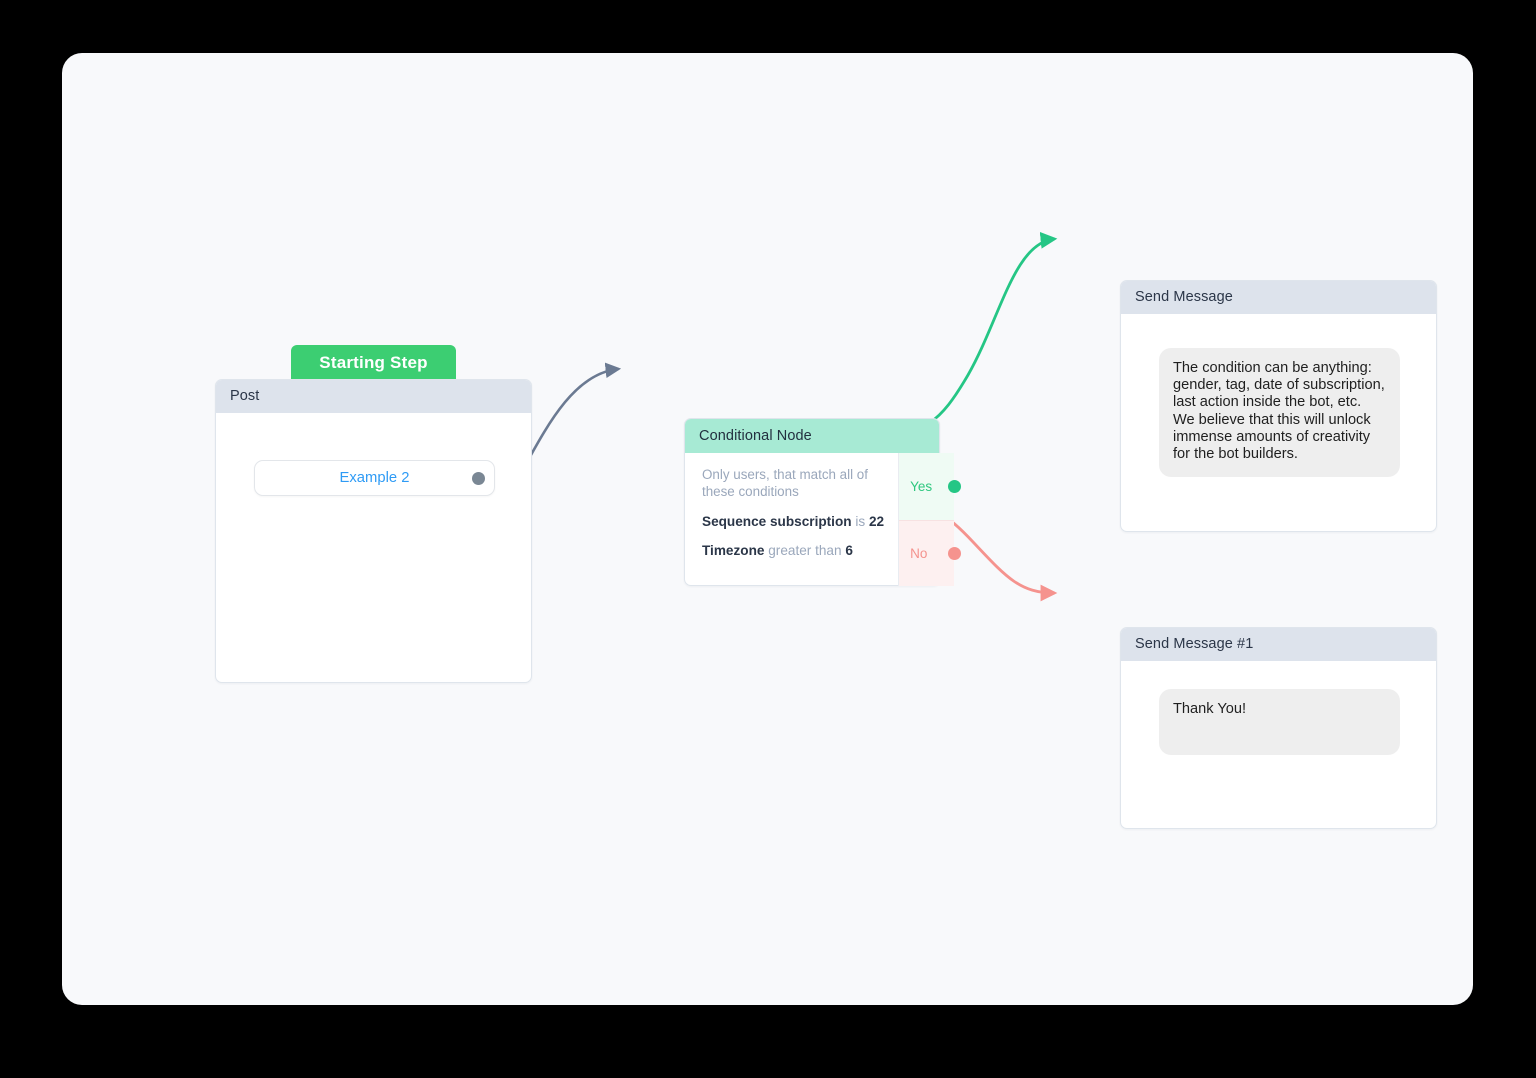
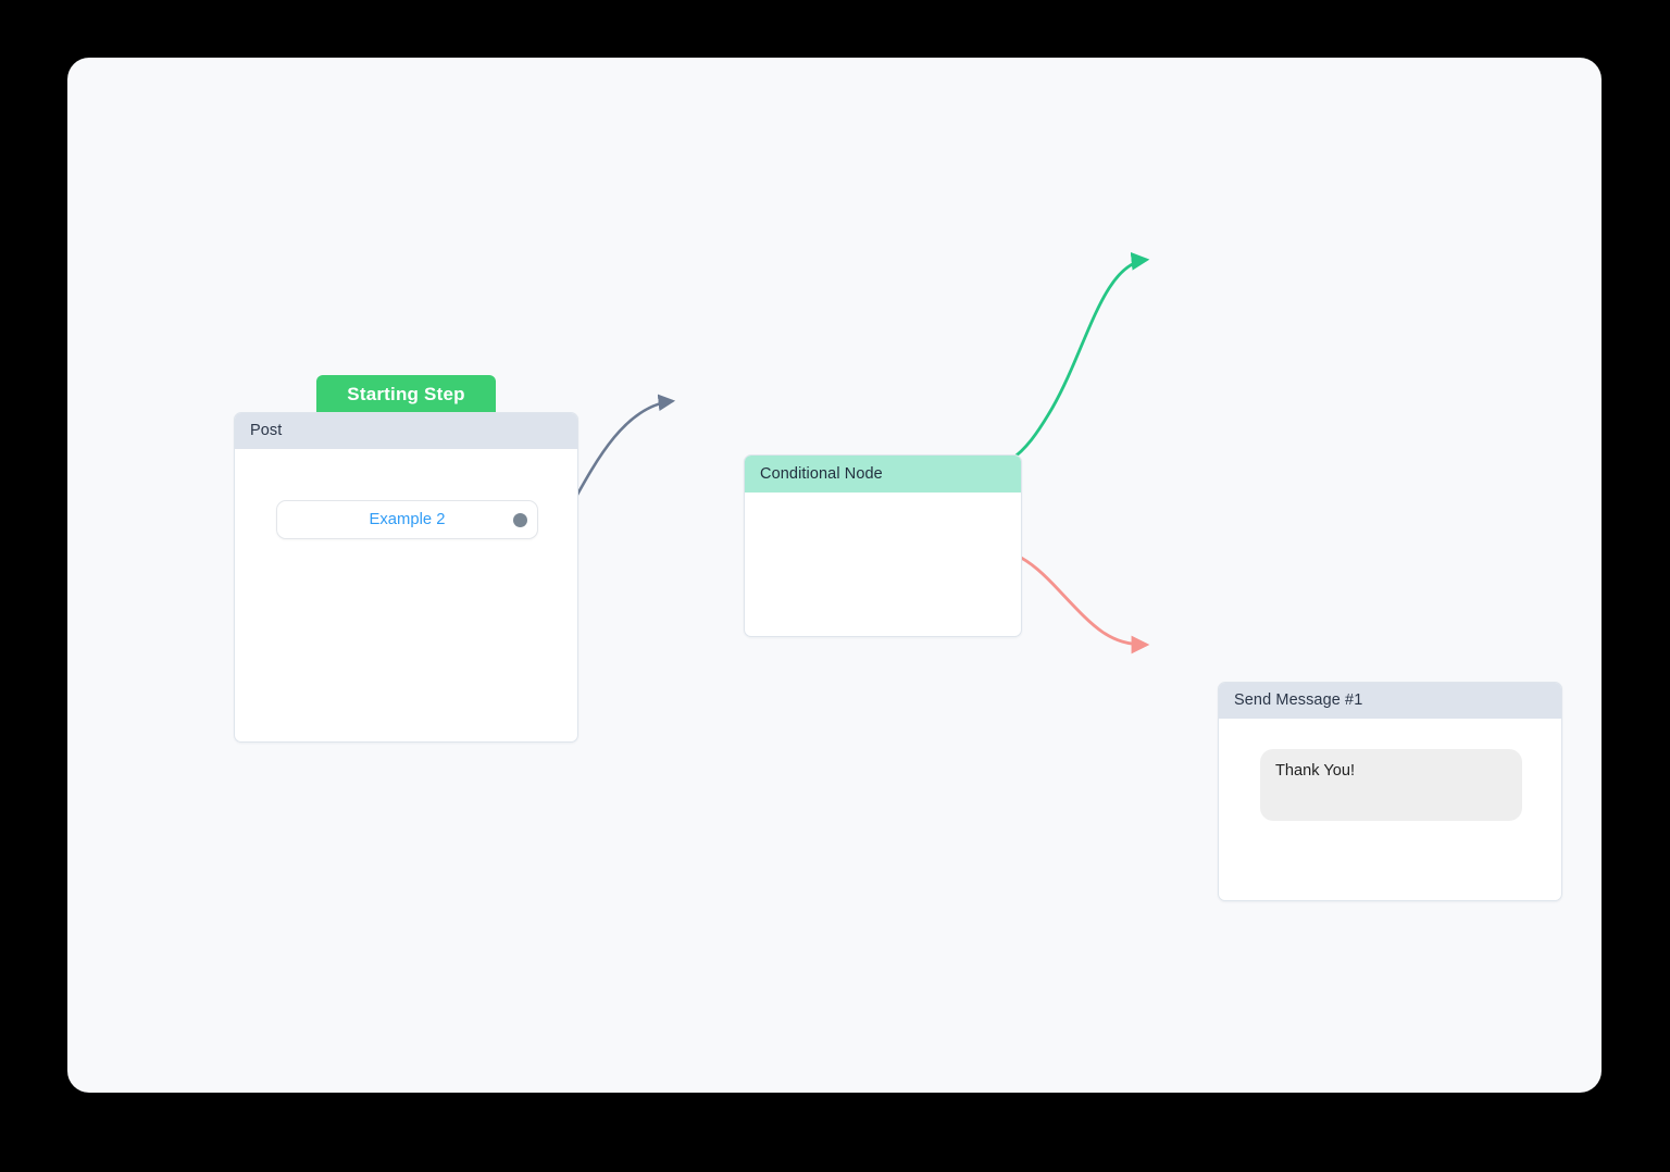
  Starting Step
  Post
  Example 2
  Conditional Node
- Only users, that match all of these conditions
- Sequence subscription is 22
- Timezone greater than 6
- Yes
- No
- Send Message
- The condition can be anything: gender, tag, date of subscription, last action inside the bot, etc. We believe that this will unlock immense amounts of creativity for the bot builders.
  Send Message #1
  Thank You!
